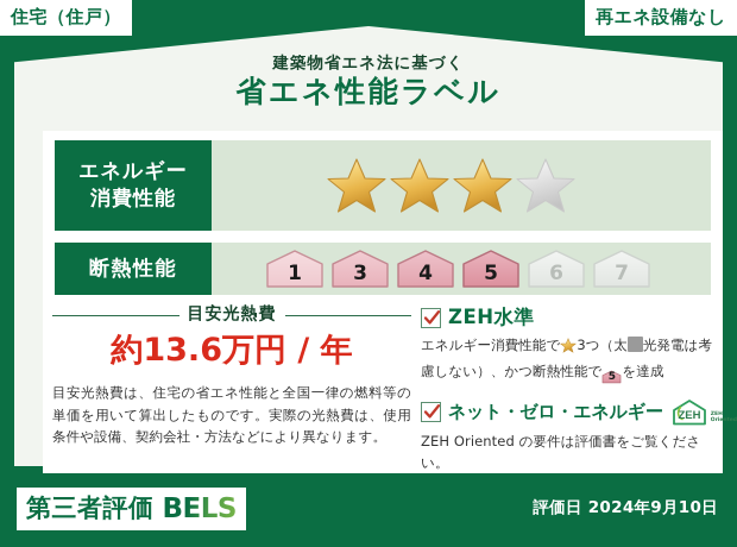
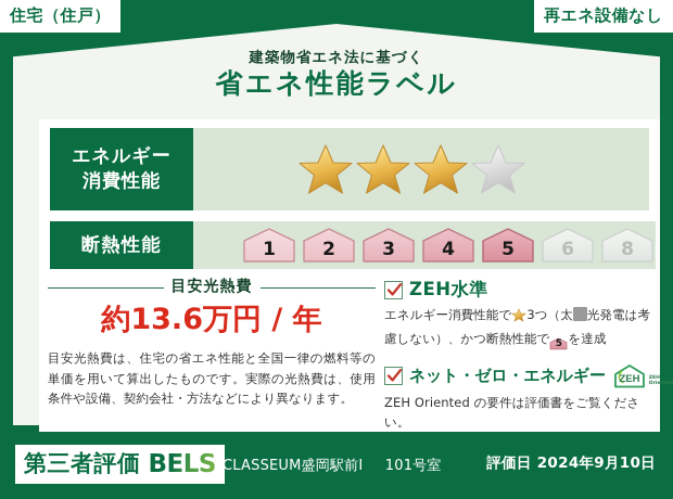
  住宅（住戸）
  再エネ設備なし
  建築物省エネ法に基づく
  省エネ性能ラベル
  エネルギー
  消費性能
  断熱性能
  1
+ 2
  3
  4
  5
  6
- 7
+ 8
  目安光熱費
  約13.6万円 / 年
  目安光熱費は、住宅の省エネ性能と全国一律の燃料等の単価を用いて算出したものです。実際の光熱費は、使用条件や設備、契約会社・方法などにより異なります。
  ZEH水準
  エネルギー消費性能で 3つ（太 光発電は考慮しない）、かつ断熱性能で
  5
  を達成
  ネット・ゼロ・エネルギー
  ZEH
  ZEH Oriented の要件は評価書をご覧ください。
  第三者評価
  BELS
+ CLASSEUM盛岡駅前Ⅰ 101号室
  評価日 2024年9月10日
